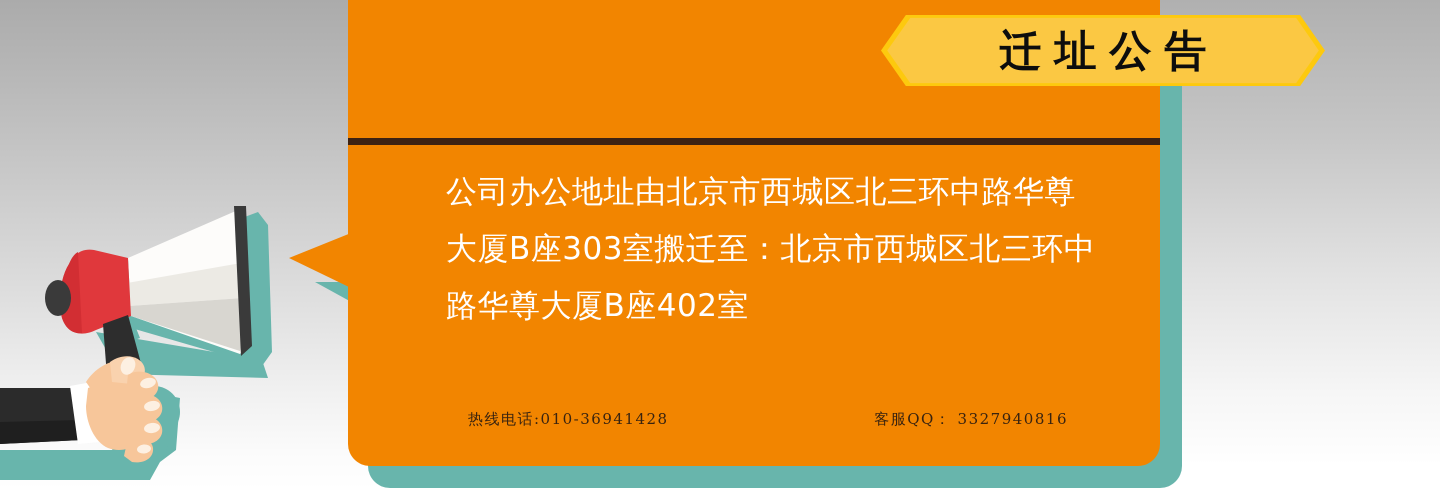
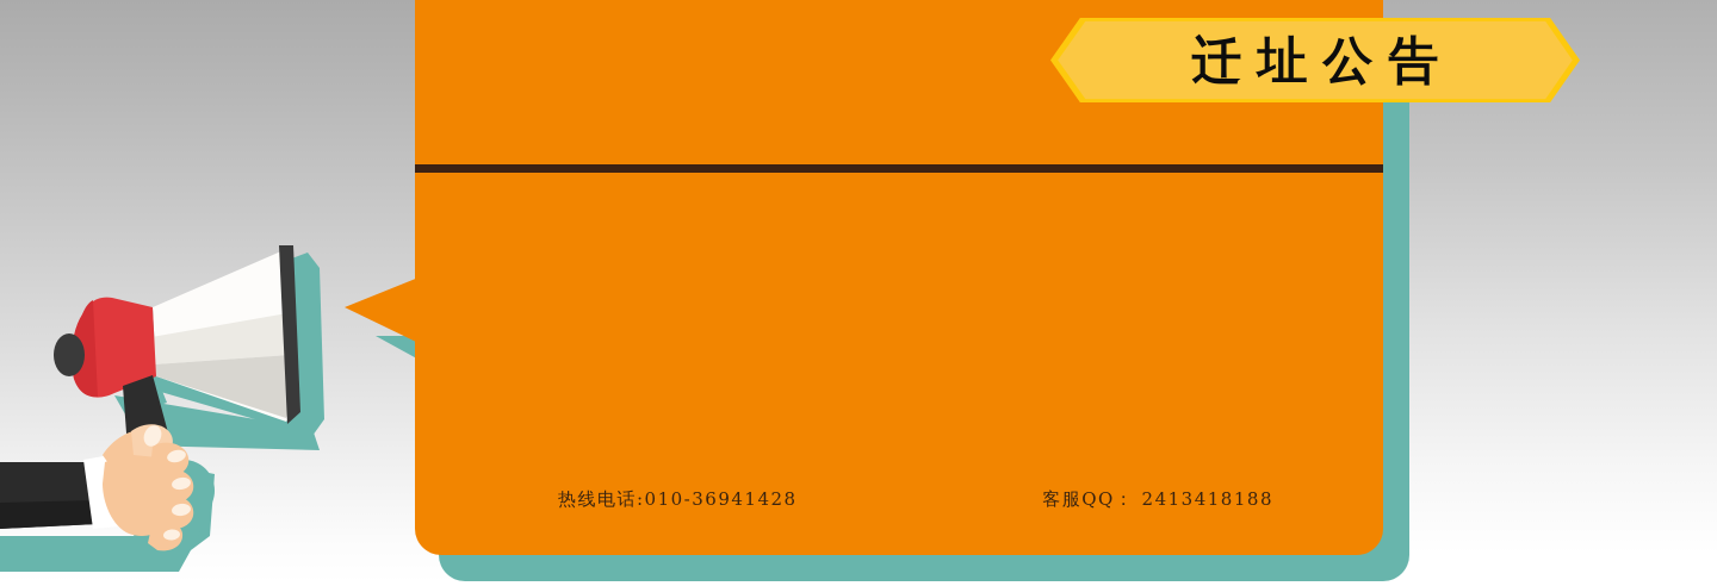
  迁址公告
- 公司办公地址由北京市西城区北三环中路华尊大厦B座303室搬迁至：北京市西城区北三环中路华尊大厦B座402室
  热线电话:010-36941428
- 客服QQ： 3327940816
+ 客服QQ： 2413418188
